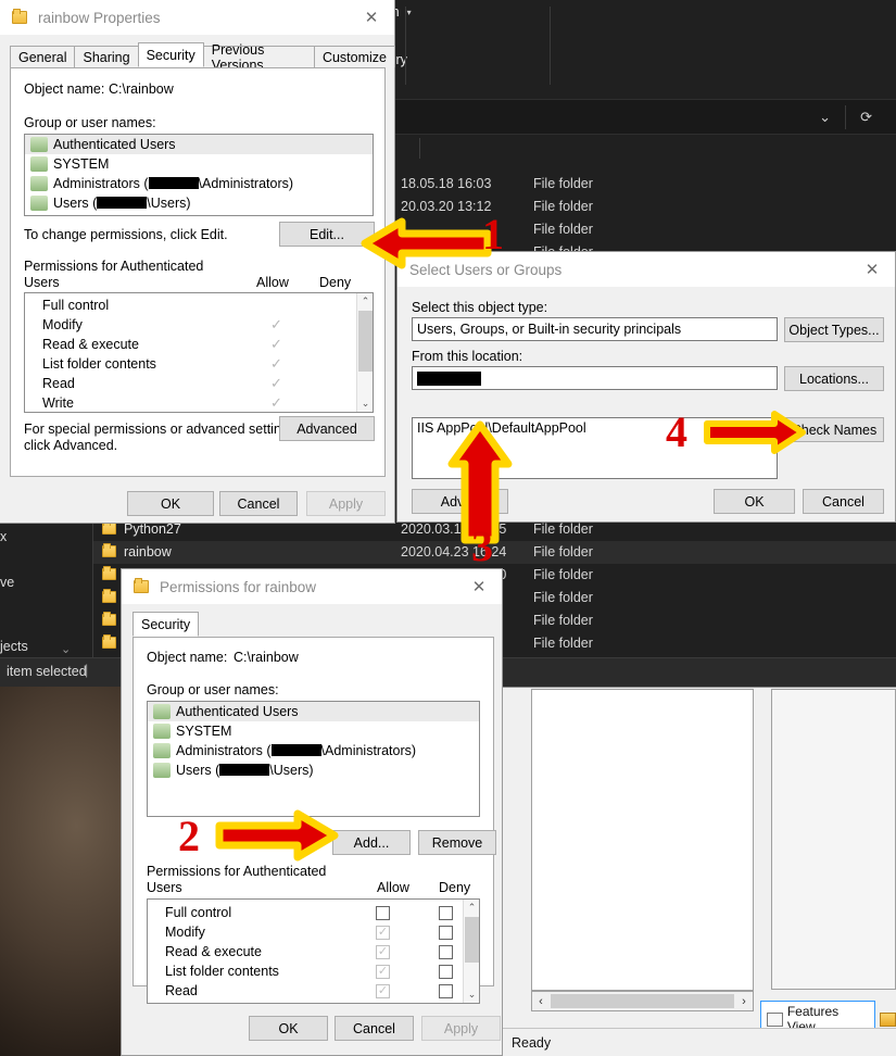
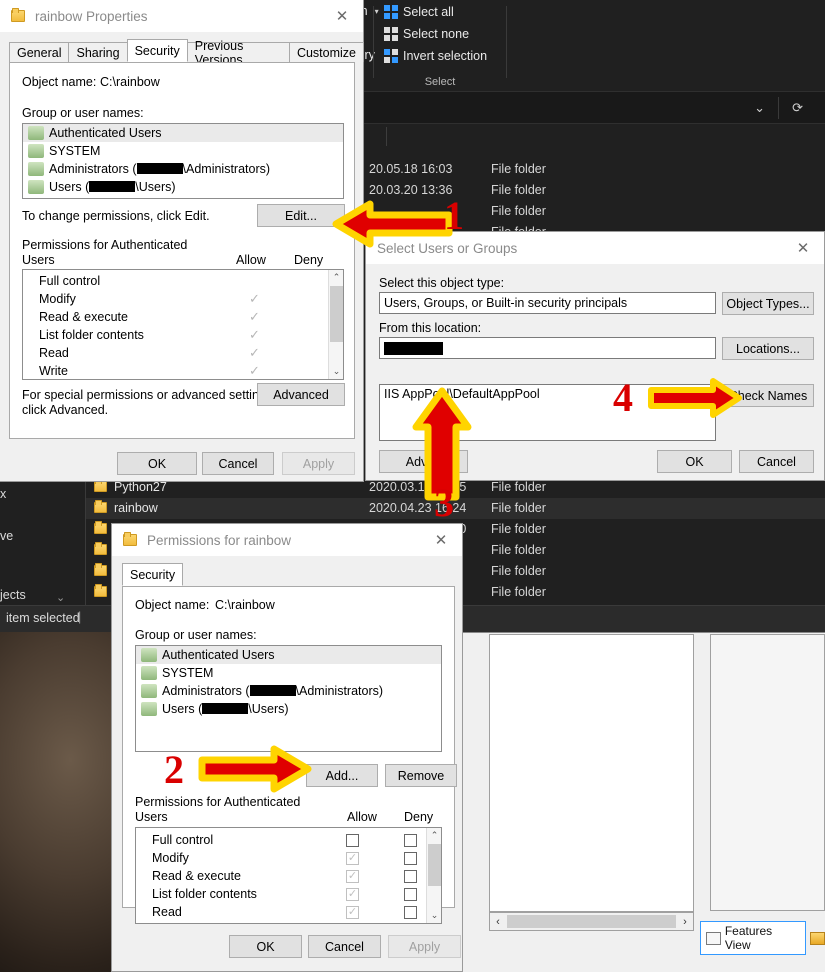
  x
  ve
  jects
  ⌄
  item selected
  |
  ▾
+ Select all
+ Select none
+ Invert selection
+ Select
  ⌄
  ⟳
- 18.05.18 16:03
+ 20.05.18 16:03
  File folder
- 20.03.20 13:12
+ 20.03.20 13:36
  File folder
  File folder
  Python27
  File folder
  rainbow
  2020.04.23 16:24
  File folder
  File folder
  File folder
  File folder
  File folder
  ‹
  ›
  Features View
- Ready
  rainbow Properties
  ✕
  General
  Sharing
  Security
  Previous Versions
  Customize
  Object name:
  C:\rainbow
  Group or user names:
  Authenticated Users
  SYSTEM
  Administrators ( \Administrators)
  Users ( \Users)
  To change permissions, click Edit.
  Edit...
  Permissions for Authenticated
  Users
  Allow
  Deny
  Full control
  Modify
  ✓
  Read & execute
  ✓
  List folder contents
  ✓
  Read
  ✓
  Write
  ✓
  ⌃
  ⌄
  For special permissions or advanced settin
  click Advanced.
  Advanced
  OK
  Cancel
  Apply
  Select Users or Groups
  ✕
  Select this object type:
  Users, Groups, or Built-in security principals
  Object Types...
  From this location:
  Locations...
  IIS AppP\DefaultAppPool
  heck Names
  OK
  Cancel
  Permissions for rainbow
  ✕
  Security
  Object name:
  C:\rainbow
  Group or user names:
  Authenticated Users
  SYSTEM
  Administrators ( \Administrators)
  Users ( \Users)
  Add...
  Remove
  Permissions for Authenticated
  Users
  Allow
  Deny
  Full control
  Modify
  ✓
  Read & execute
  ✓
  List folder contents
  ✓
  Read
  ✓
  ⌃
  ⌄
  OK
  Cancel
  Apply
  1
  2
  3
  4
